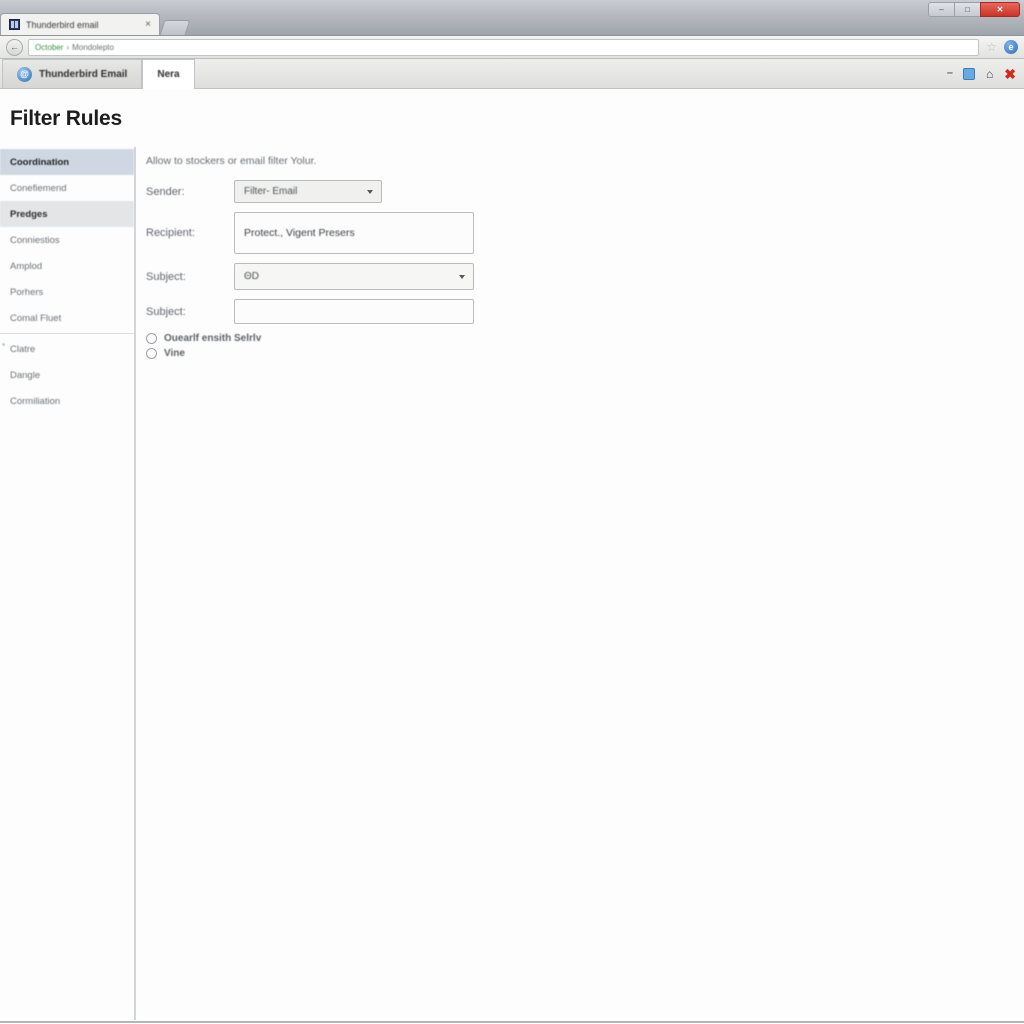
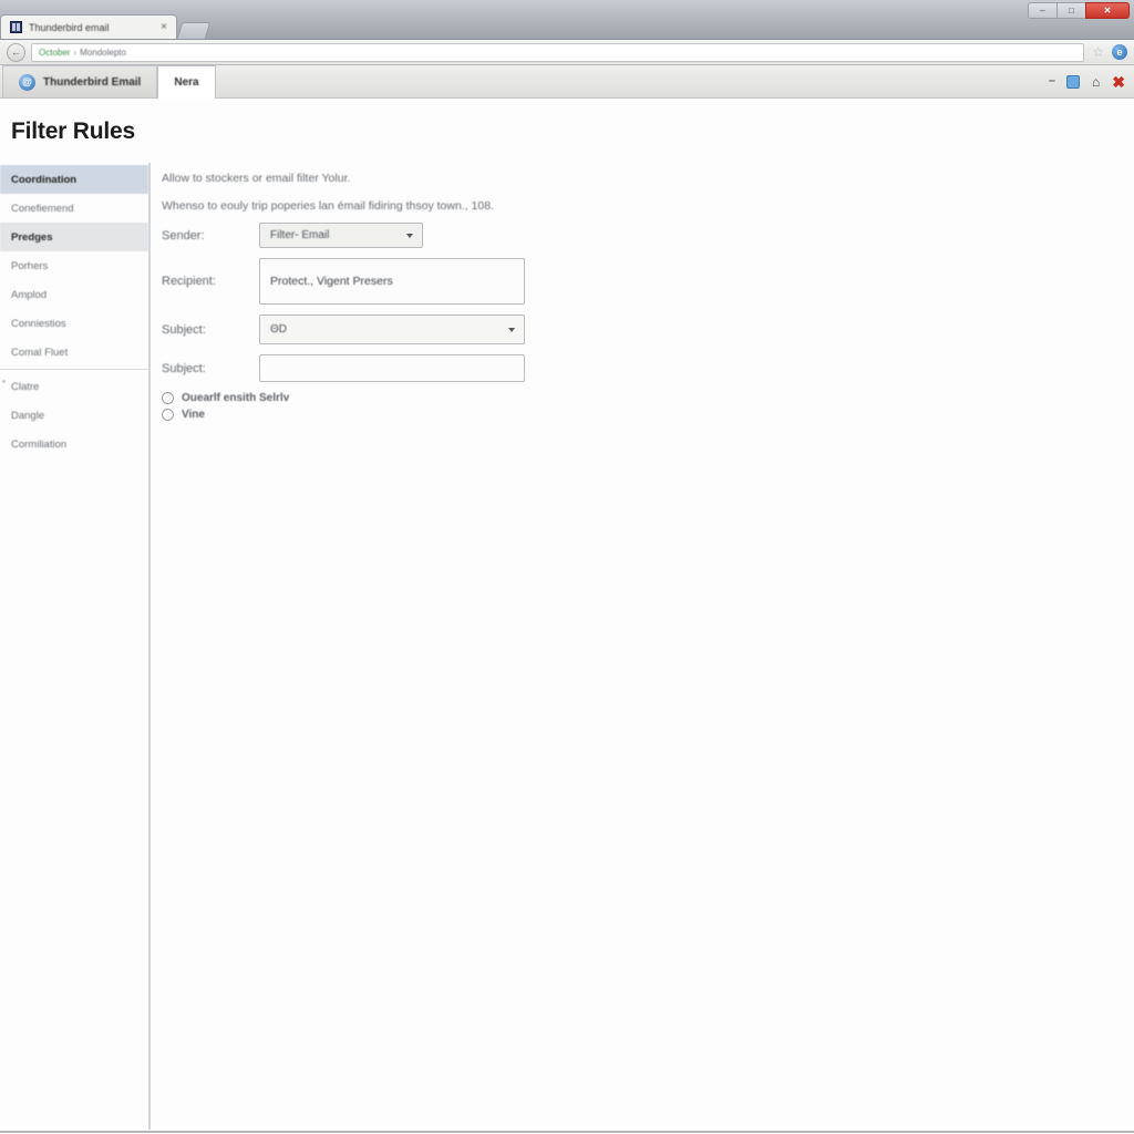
  Thunderbird email
  ×
  –
  □
  ✕
  ←
  October
  ›
  Mondolepto
  ☆
  e
  @
  Thunderbird Email
  Nera
  –
  ⌂
  ✖
  Filter Rules
  Coordination
  Conefiemend
  Predges
- Conniestios
+ Porhers
  Amplod
- Porhers
+ Conniestios
  Comal Fluet
  *
  Clatre
  Dangle
  Cormiliation
  Allow to stockers or email filter Yolur.
+ Whenso to eouly trip poperies lan émail fidiring thsoy town., 108.
  Sender:
  Filter- Email
  Recipient:
  Protect., Vigent Presers
  Subject:
  ΘD
  Subject:
  Ouearlf ensith Selrlv
  Vine
